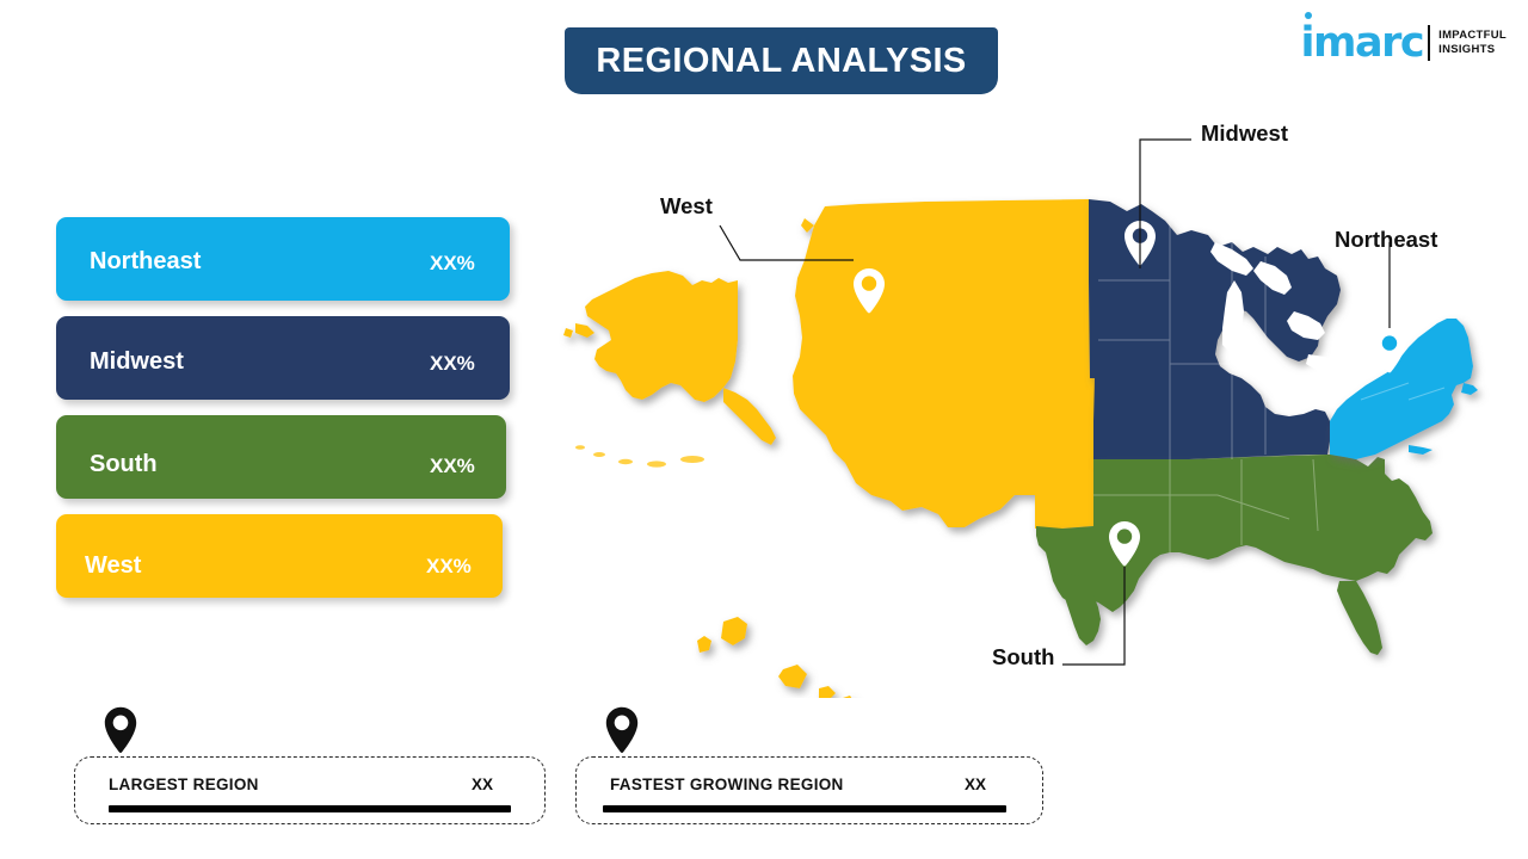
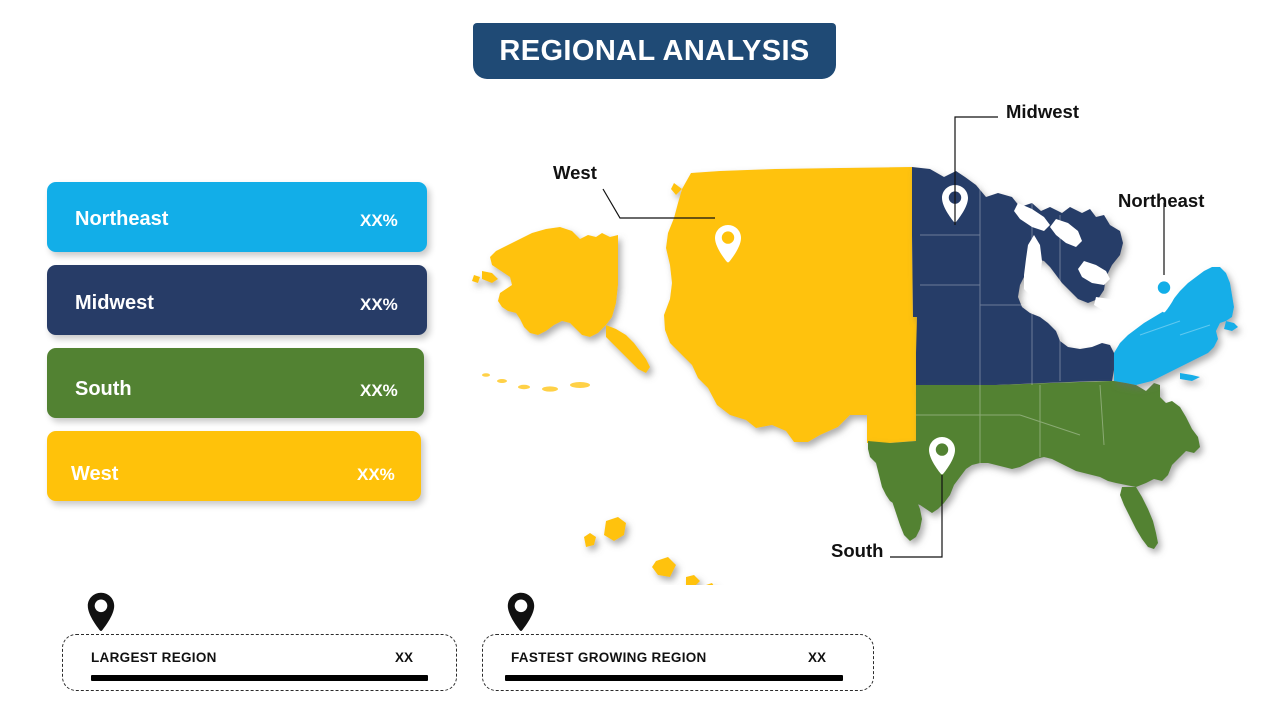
  REGIONAL ANALYSIS
- imarc
- IMPACTFUL
- INSIGHTS
  Northeast
  XX%
  Midwest
  XX%
  South
  XX%
  West
  XX%
  LARGEST REGION
  XX
  FASTEST GROWING REGION
  XX
  West
  Midwest
  Northeast
  South
